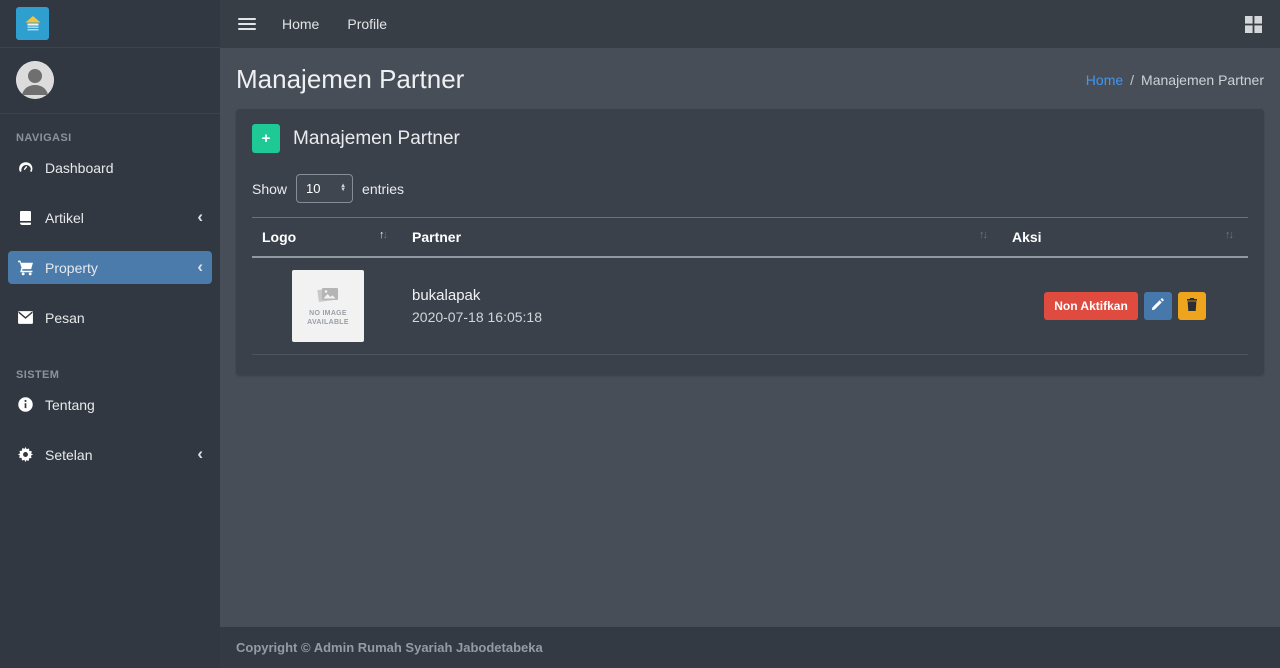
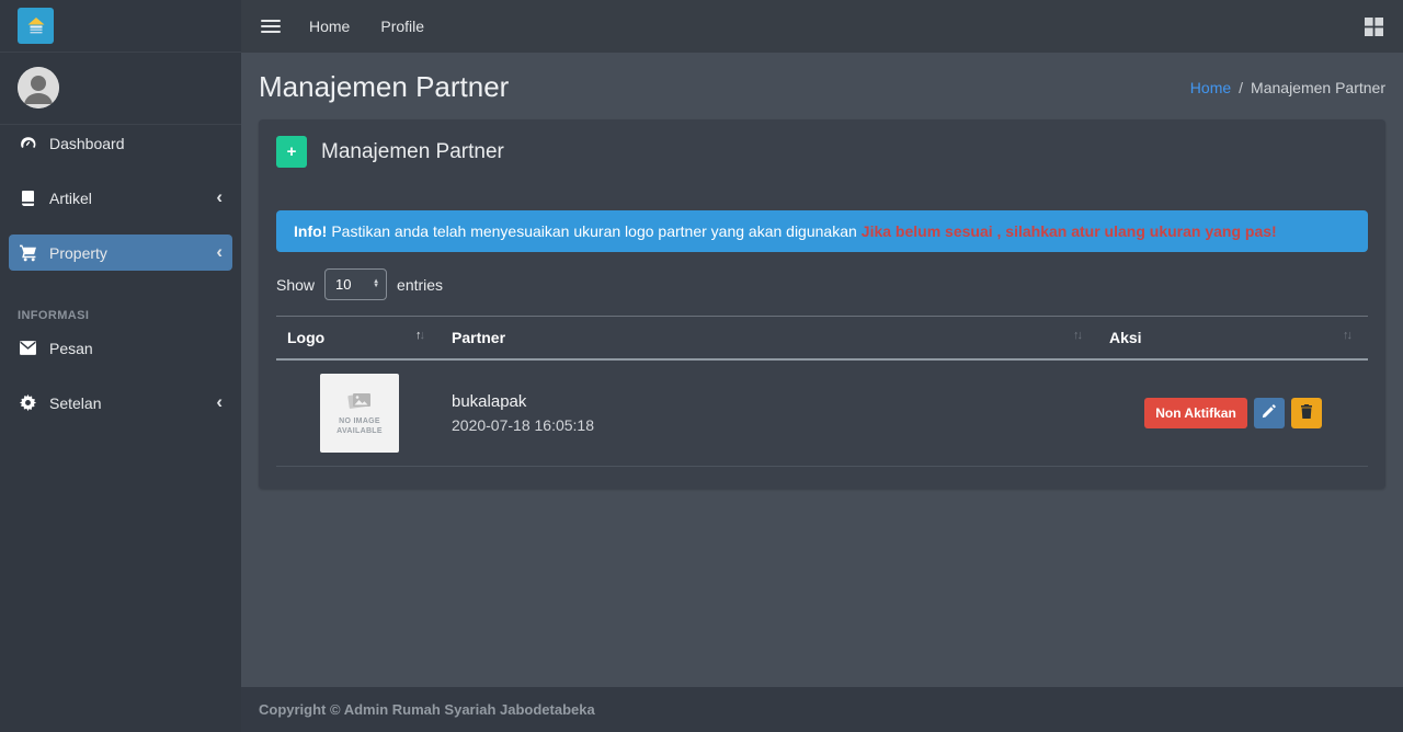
- NAVIGASI
  Dashboard
  Artikel
  ‹
  Property
  ‹
+ INFORMASI
  Pesan
- SISTEM
- Tentang
  Setelan
  ‹
  Home
  Profile
  Manajemen Partner
  Home / Manajemen Partner
  +
  Manajemen Partner
+ Info! Pastikan anda telah menyesuaikan ukuran logo partner yang akan digunakan Jika belum sesuai , silahkan atur ulang ukuran yang pas!
  Show
  10
  entries
  Logo ↑↓	Partner ↑↓	Aksi ↑↓
  	bukalapak 2020-07-18 16:05:18	Non Aktifkan
  Copyright © Admin Rumah Syariah Jabodetabeka
